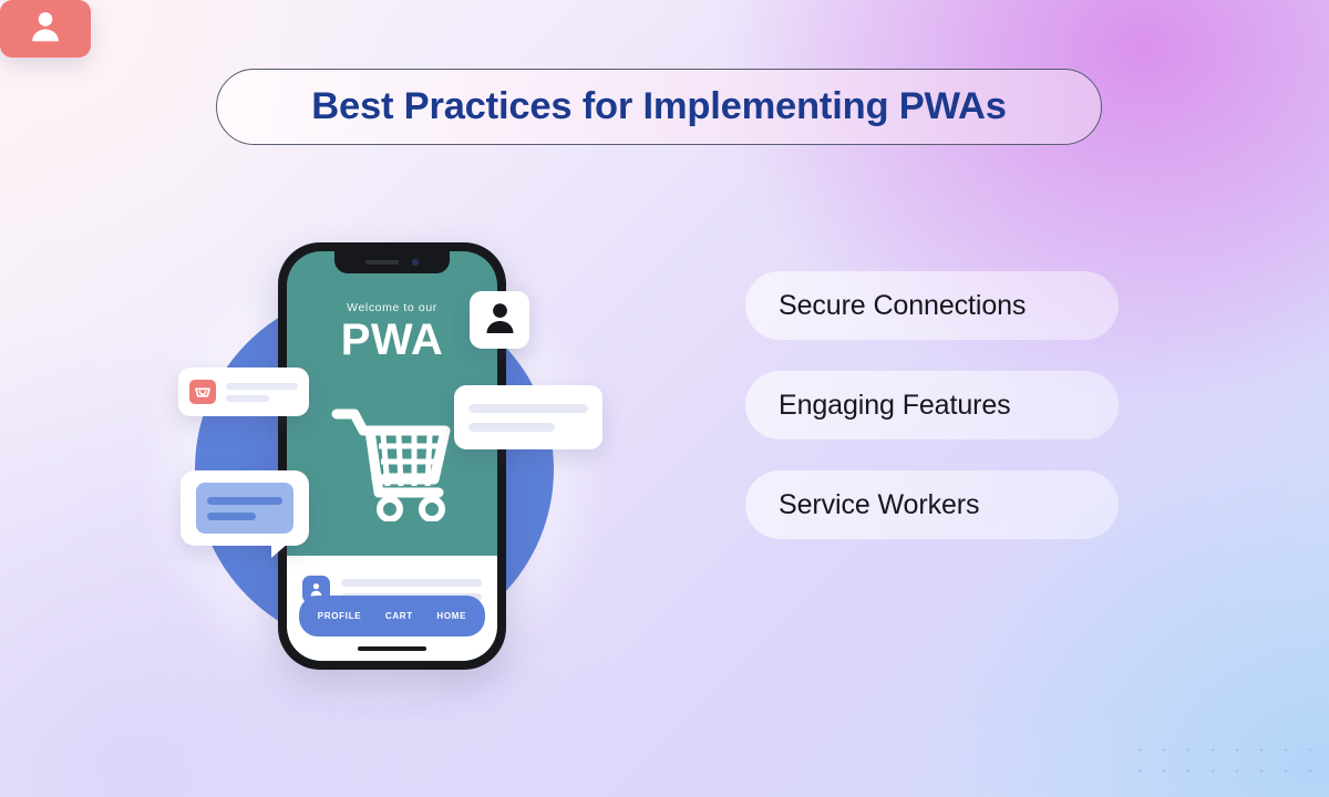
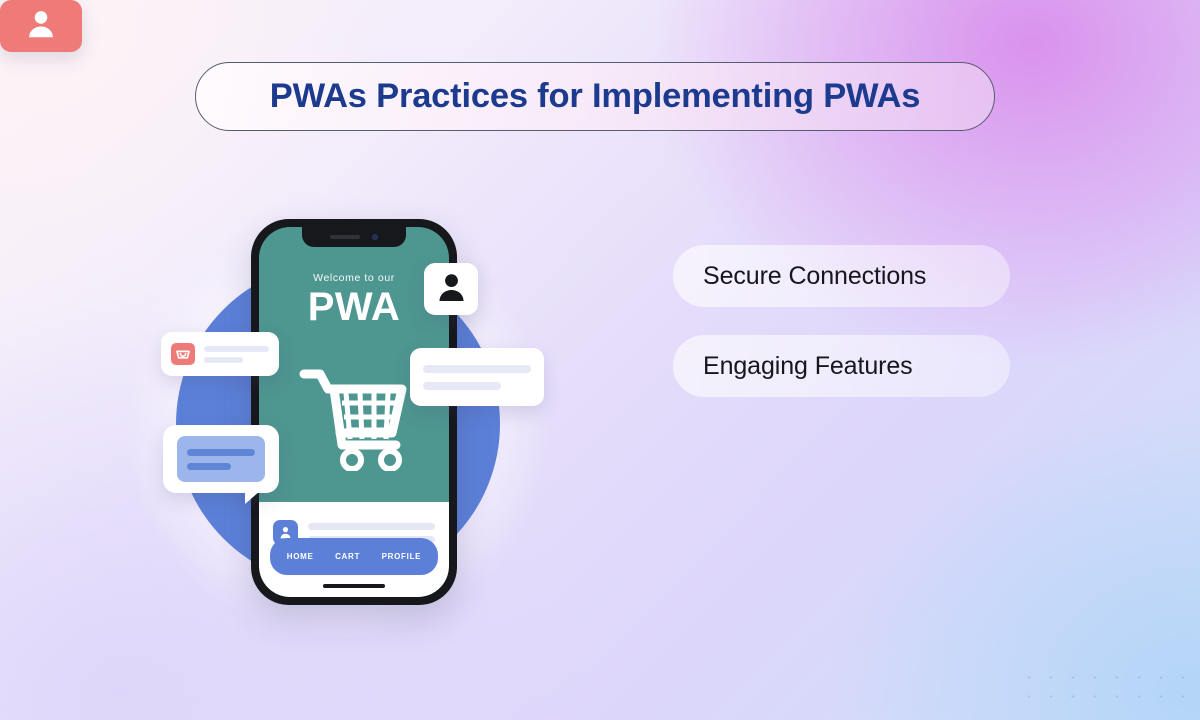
- Best Practices for Implementing PWAs
+ PWAs Practices for Implementing PWAs
  Welcome to our
  PWA
- PROFILE
+ HOME
  CART
- HOME
+ PROFILE
  Secure Connections
  Engaging Features
- Service Workers
